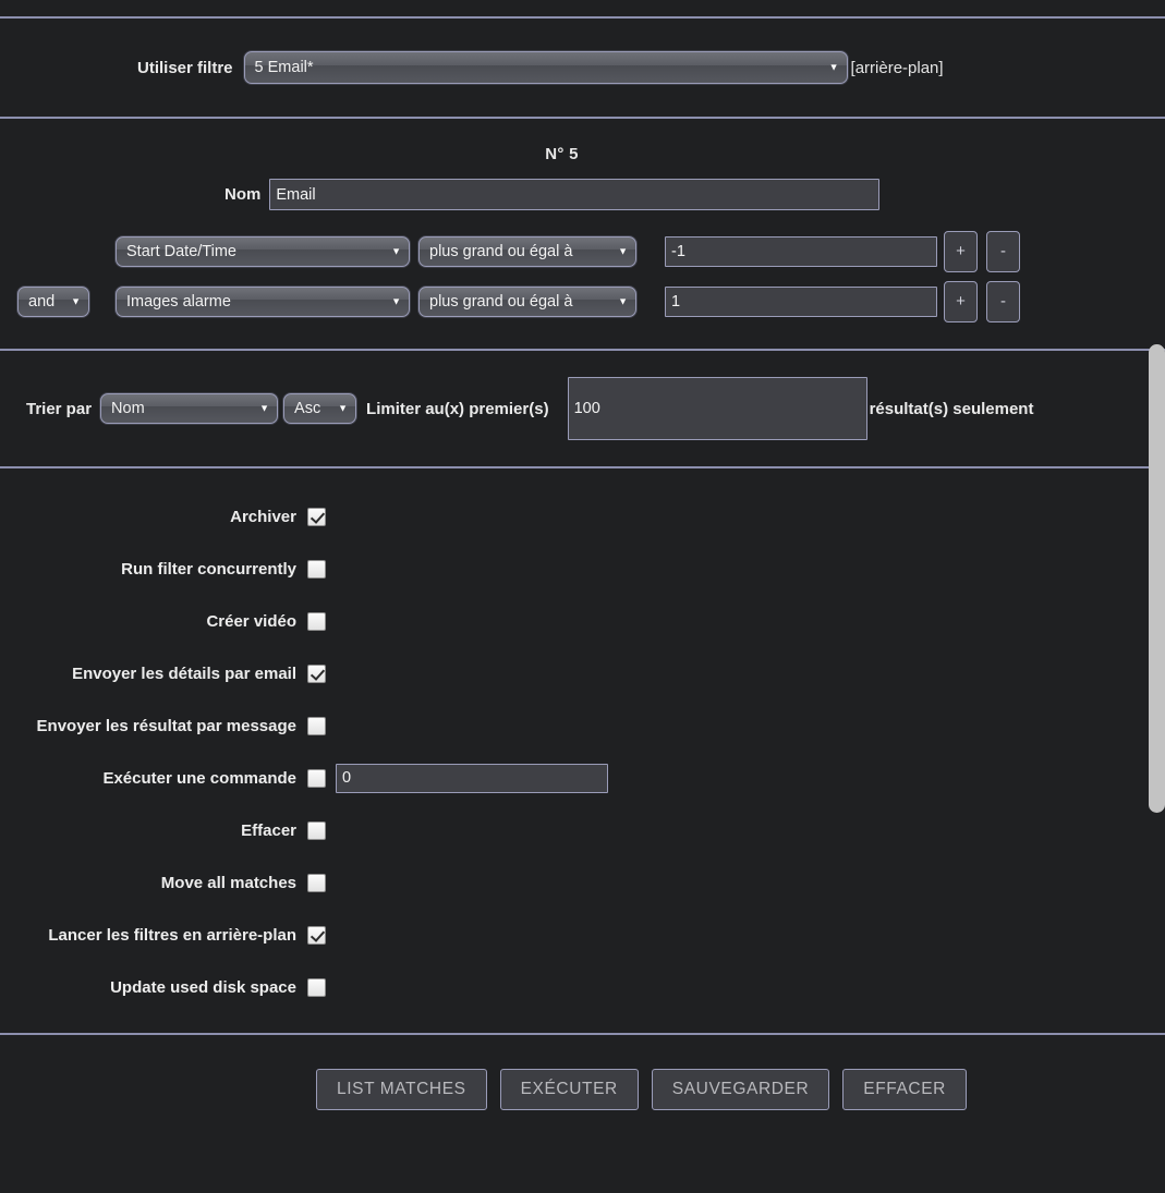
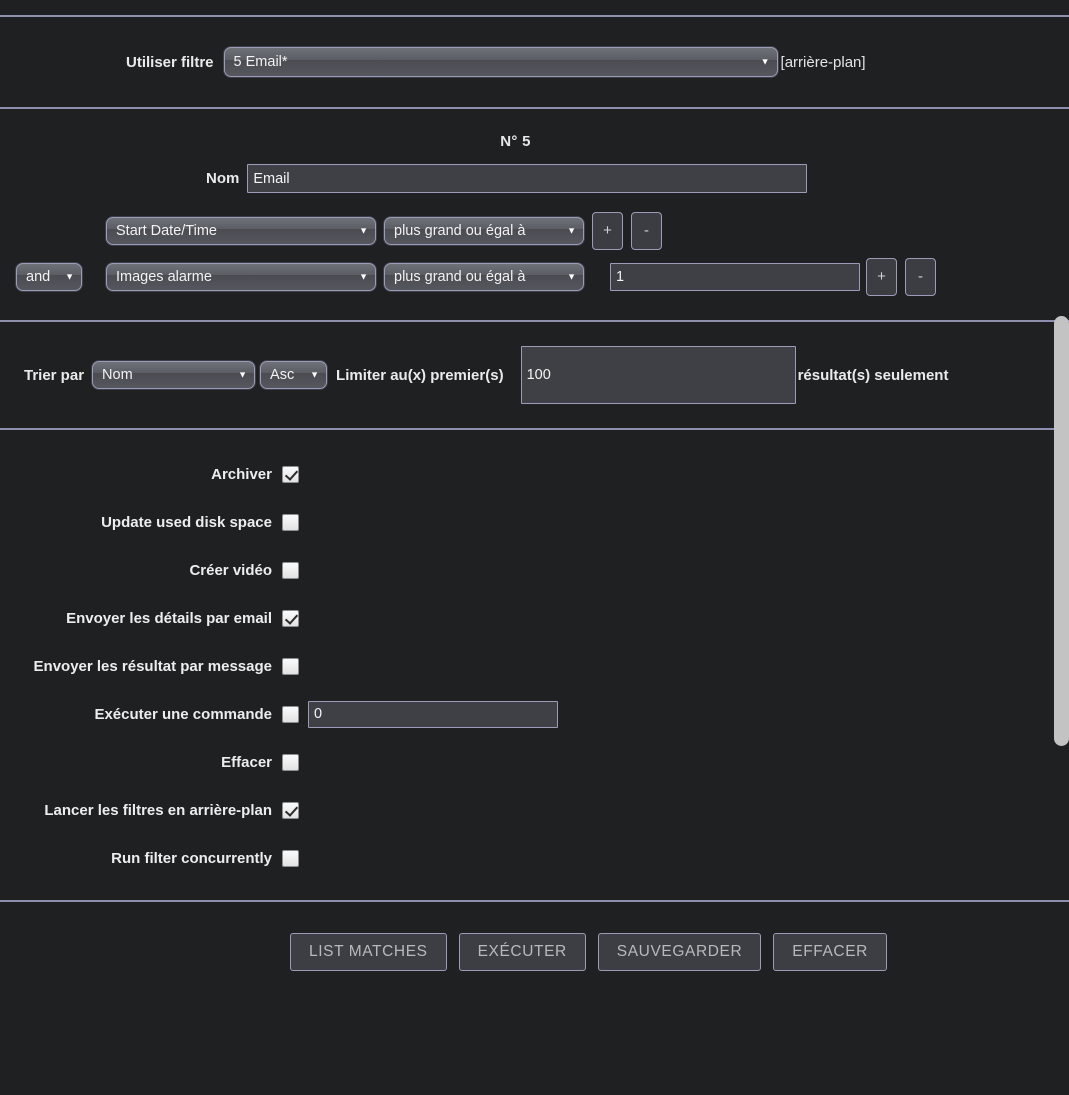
  Utiliser filtre
  5 Email*
  ▼
  [arrière-plan]
  N° 5
  Nom
  Email
  Start Date/Time
  ▼
  plus grand ou égal à
  ▼
- -1
  +
  -
  and
  ▼
  Images alarme
  ▼
  plus grand ou égal à
  ▼
  1
  +
  -
  Trier par
  Nom
  ▼
  Asc
  ▼
  Limiter au(x) premier(s)
  100
  résultat(s) seulement
  Archiver
- Run filter concurrently
+ Update used disk space
  Créer vidéo
  Envoyer les détails par email
  Envoyer les résultat par message
  Exécuter une commande
  0
  Effacer
- Move all matches
  Lancer les filtres en arrière-plan
- Update used disk space
+ Run filter concurrently
  LIST MATCHES
  EXÉCUTER
  SAUVEGARDER
  EFFACER
